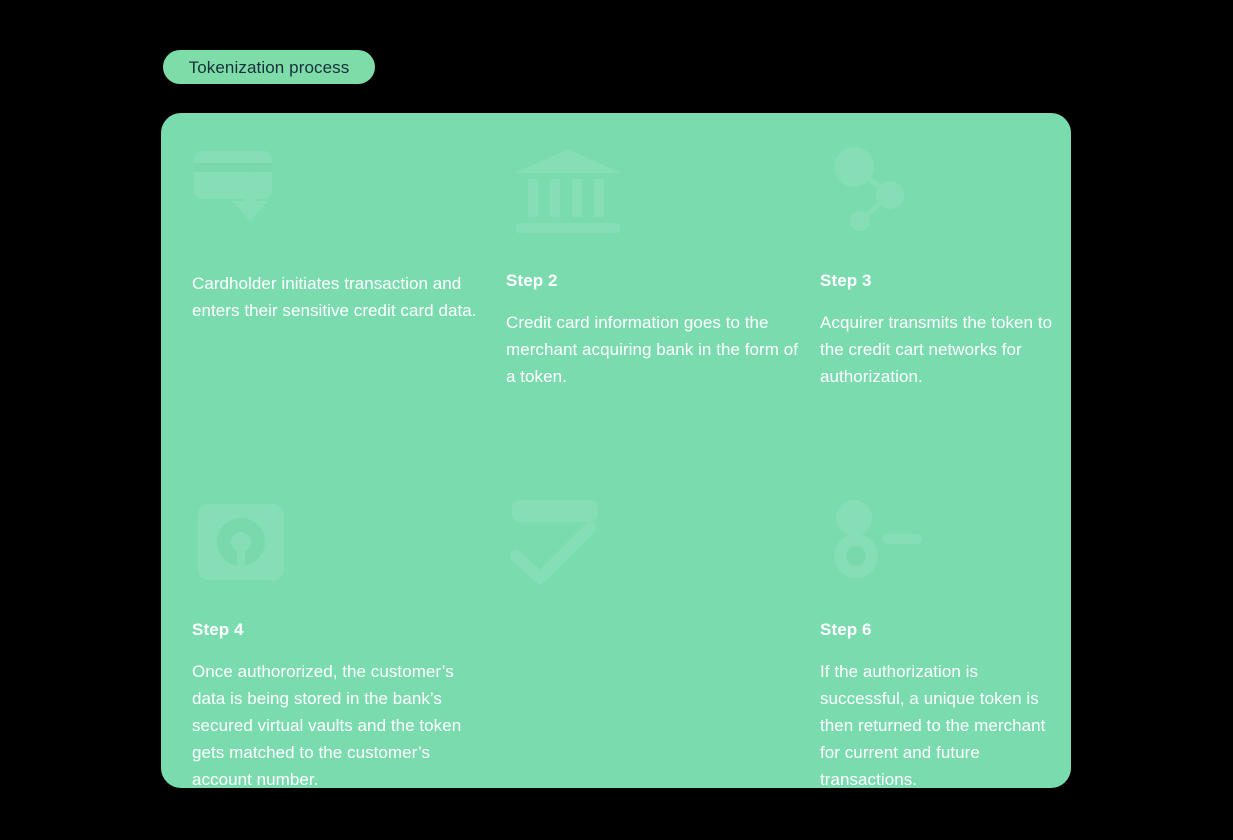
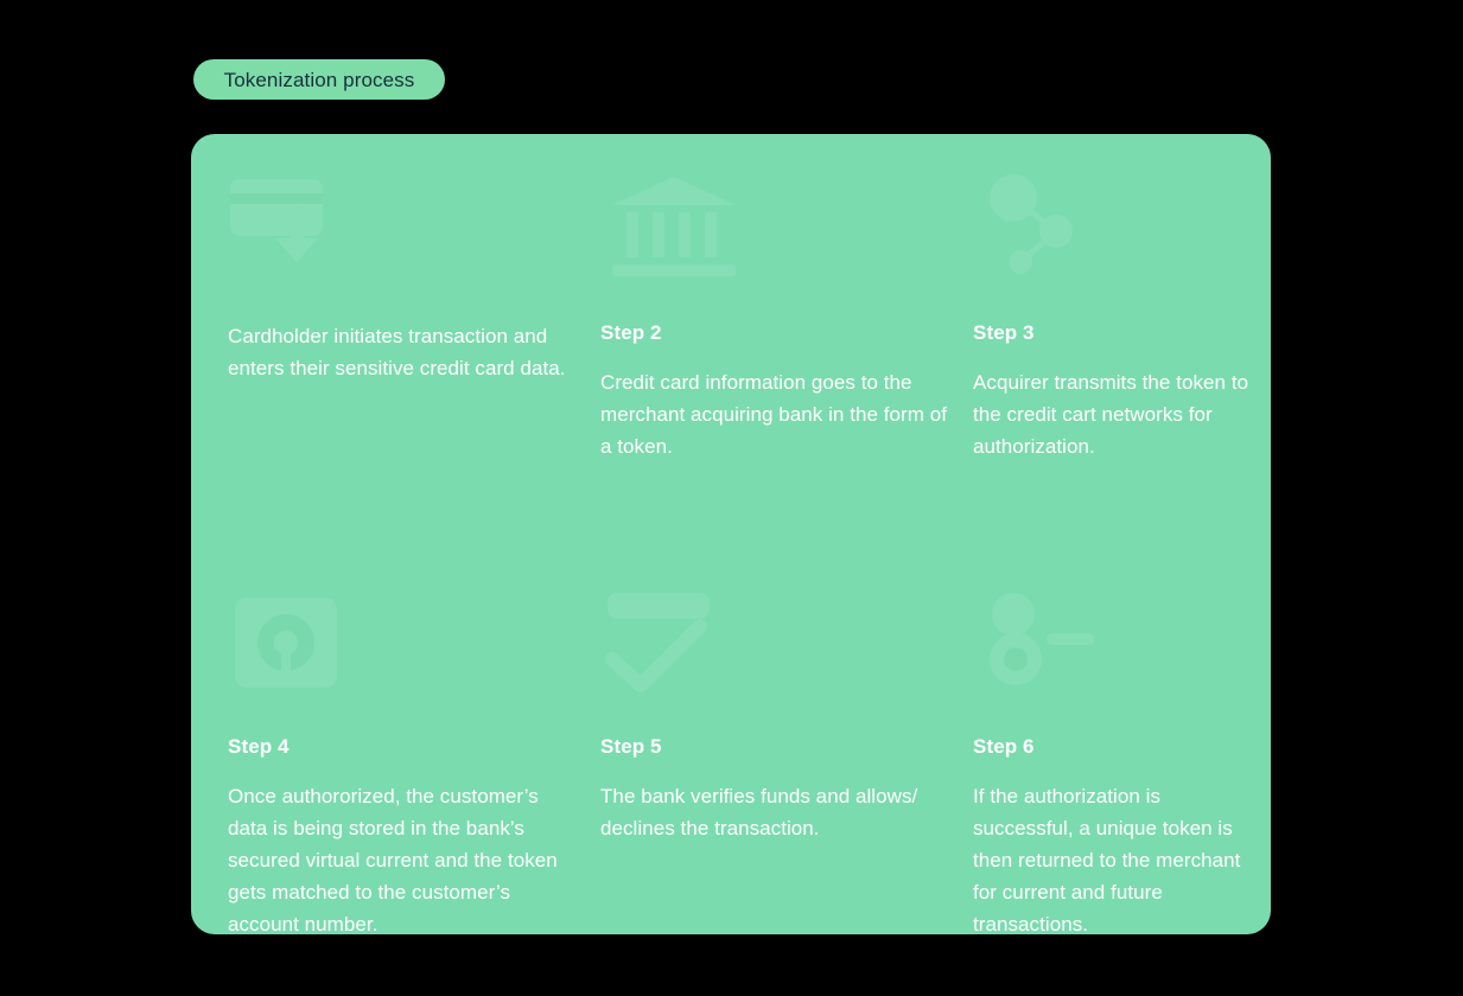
  Tokenization process
  Cardholder initiates transaction and enters their sensitive credit card data.
  Step 2
  Credit card information goes to the merchant acquiring bank in the form of a token.
  Step 3
  Acquirer transmits the token to the credit cart networks for authorization.
  Step 4
- Once authororized, the customer’s data is being stored in the bank’s secured virtual vaults and the token gets matched to the customer’s account number.
+ Once authororized, the customer’s data is being stored in the bank’s secured virtual current and the token gets matched to the customer’s account number.
+ Step 5
+ The bank verifies funds and allows/ declines the transaction.
  Step 6
  If the authorization is successful, a unique token is then returned to the merchant for current and future transactions.
